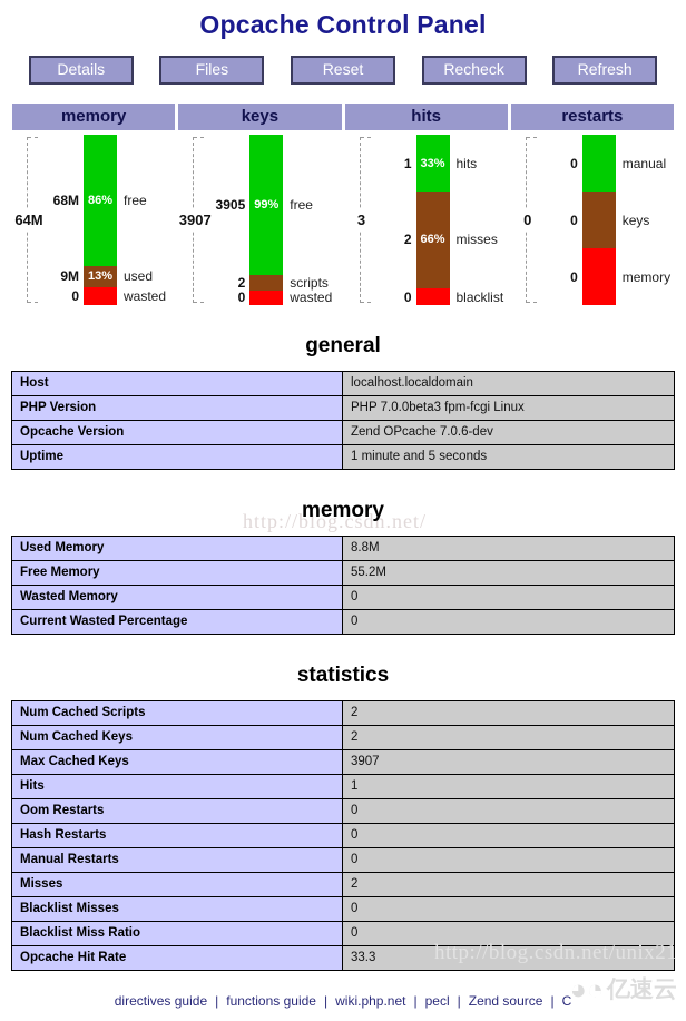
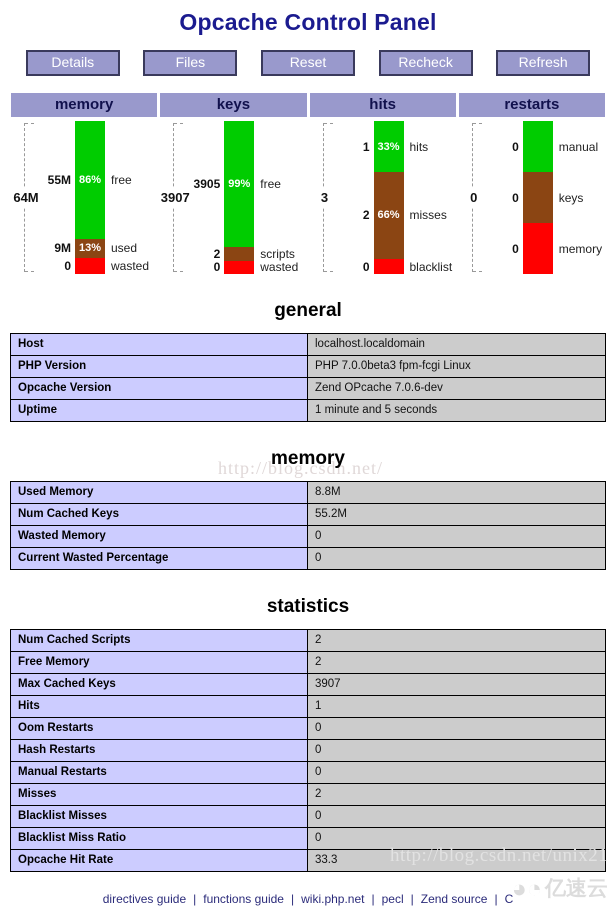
  Opcache Control Panel
  Details
  Files
  Reset
  Recheck
  Refresh
  memory
  64M
- 68M
+ 55M
  86%
  free
  9M
  13%
  used
  0
  wasted
  keys
  3907
  3905
  99%
  free
  2
  scripts
  0
  wasted
  hits
  3
  1
  33%
  hits
  2
  66%
  misses
  0
  blacklist
  restarts
  0
  0
  manual
  0
  keys
  0
  memory
  general
  Host	localhost.localdomain
  PHP Version	PHP 7.0.0beta3 fpm-fcgi Linux
  Opcache Version	Zend OPcache 7.0.6-dev
  Uptime	1 minute and 5 seconds
  memory
  Used Memory	8.8M
- Free Memory	55.2M
+ Num Cached Keys	55.2M
  Wasted Memory	0
  Current Wasted Percentage	0
  statistics
  Num Cached Scripts	2
- Num Cached Keys	2
+ Free Memory	2
  Max Cached Keys	3907
  Hits	1
  Oom Restarts	0
  Hash Restarts	0
  Manual Restarts	0
  Misses	2
  Blacklist Misses	0
  Blacklist Miss Ratio	0
  Opcache Hit Rate	33.3
  directives guide | functions guide | wiki.php.net | pecl | Zend source | C
  http://blog.csdn.net/
  http://blog.csdn.net/unix21
  ◕◔
  亿速云
